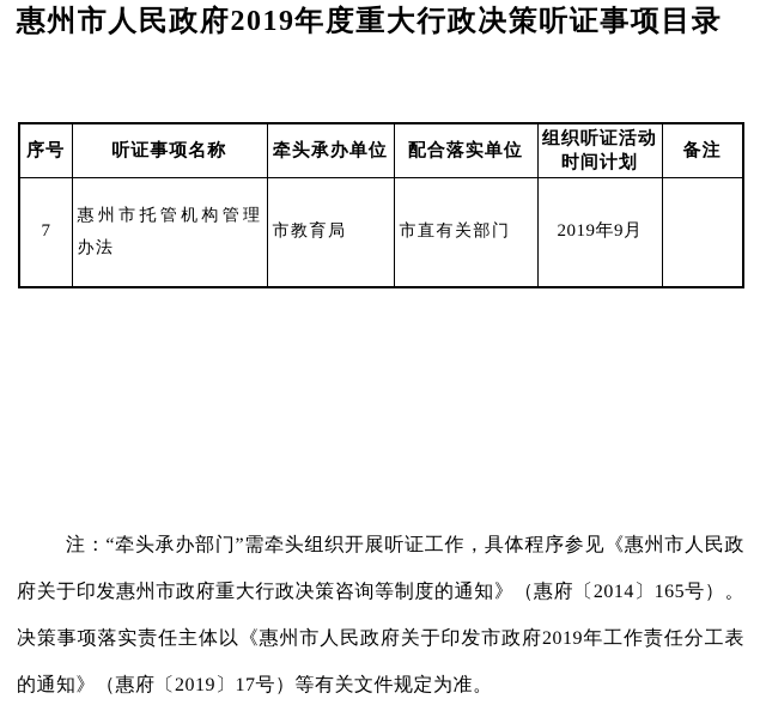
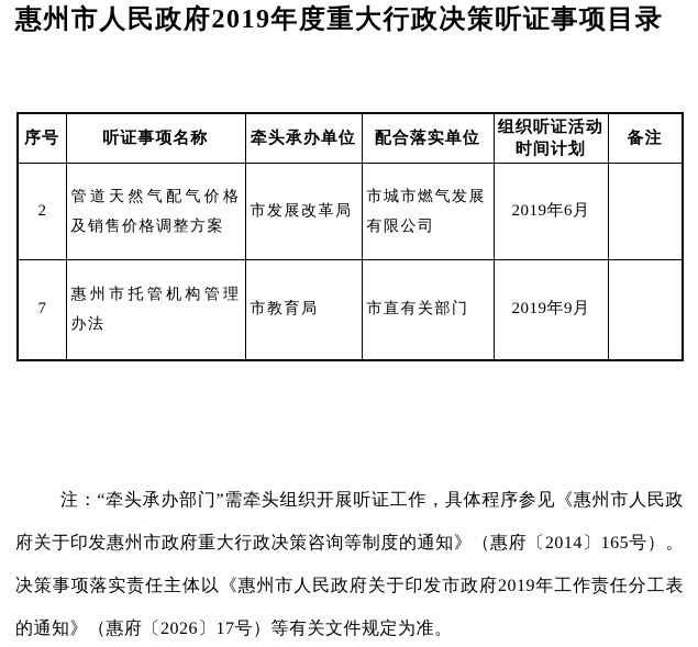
  惠州市人民政府2019年度重大行政决策听证事项目录
  序号	听证事项名称	牵头承办单位	配合落实单位	组织听证活动时间计划	备注
+ 2	管道天然气配气价格及销售价格调整方案	市发展改革局	市城市燃气发展有限公司	2019年6月
  7	惠州市托管机构管理办法	市教育局	市直有关部门	2019年9月
- 注：“牵头承办部门”需牵头组织开展听证工作，具体程序参见《惠州市人民政府关于印发惠州市政府重大行政决策咨询等制度的通知》（惠府〔2014〕165号）。决策事项落实责任主体以《惠州市人民政府关于印发市政府2019年工作责任分工表的通知》（惠府〔2019〕17号）等有关文件规定为准。
+ 注：“牵头承办部门”需牵头组织开展听证工作，具体程序参见《惠州市人民政府关于印发惠州市政府重大行政决策咨询等制度的通知》（惠府〔2014〕165号）。决策事项落实责任主体以《惠州市人民政府关于印发市政府2019年工作责任分工表的通知》（惠府〔2026〕17号）等有关文件规定为准。
